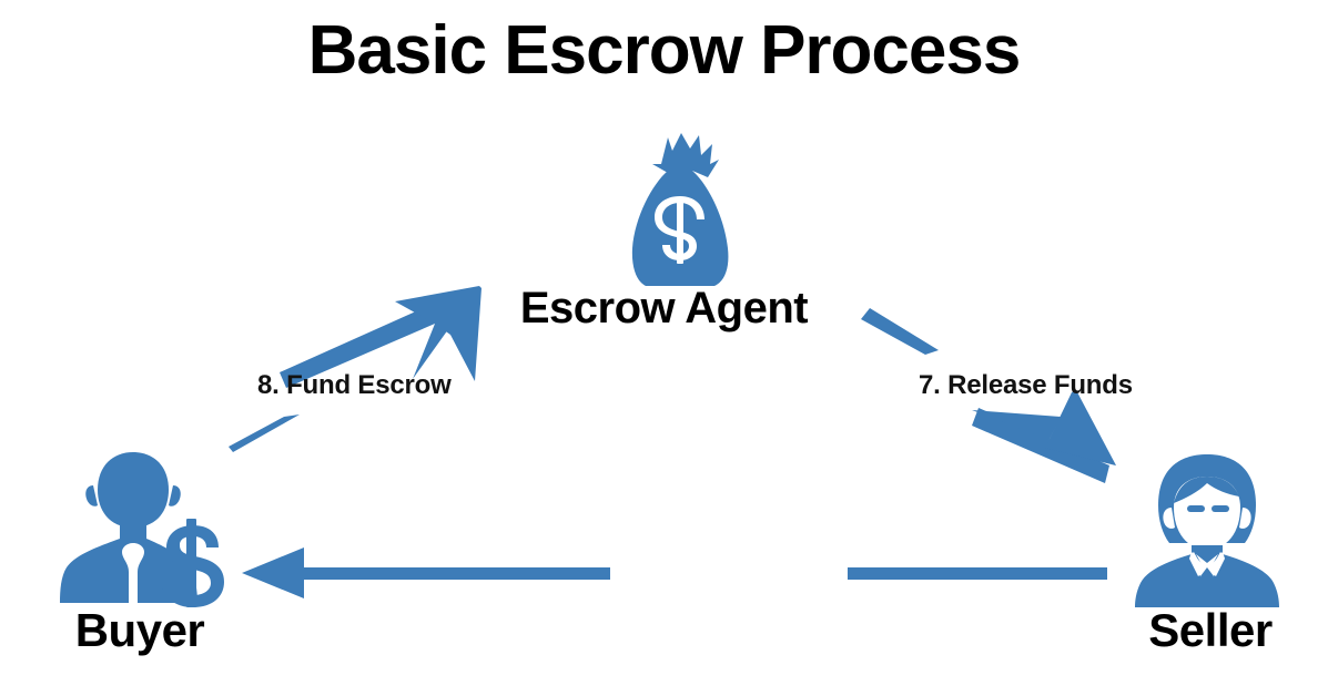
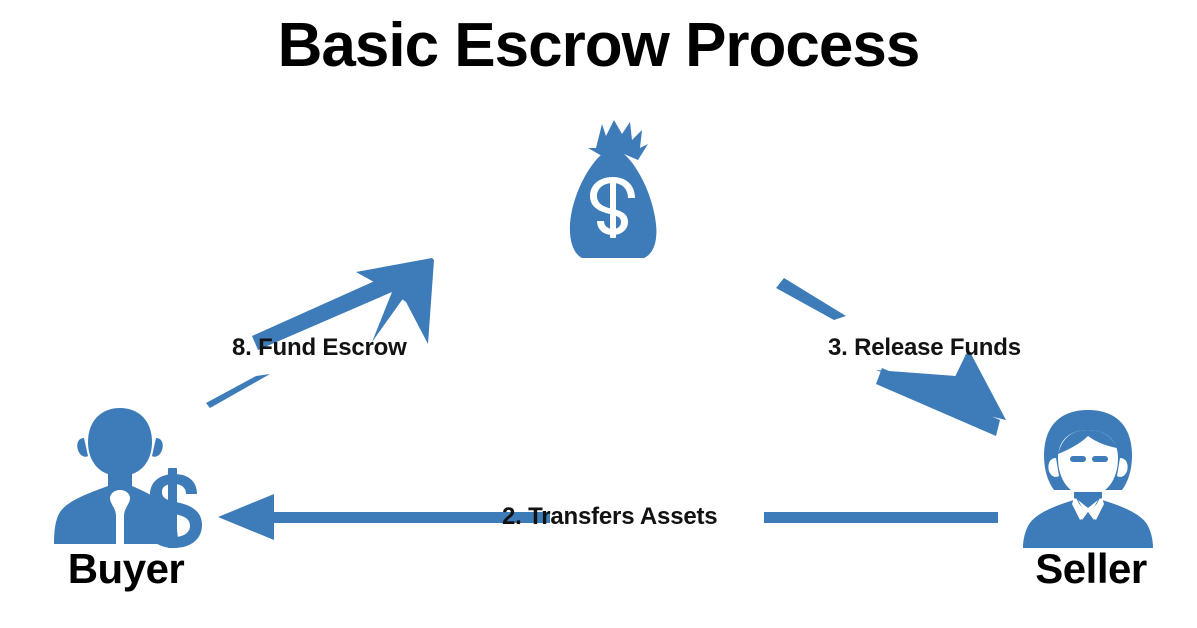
  Basic Escrow Process
- Escrow Agent
  Buyer
  Seller
  8. Fund Escrow
- 7. Release Funds
+ 3. Release Funds
+ 2. Transfers Assets
